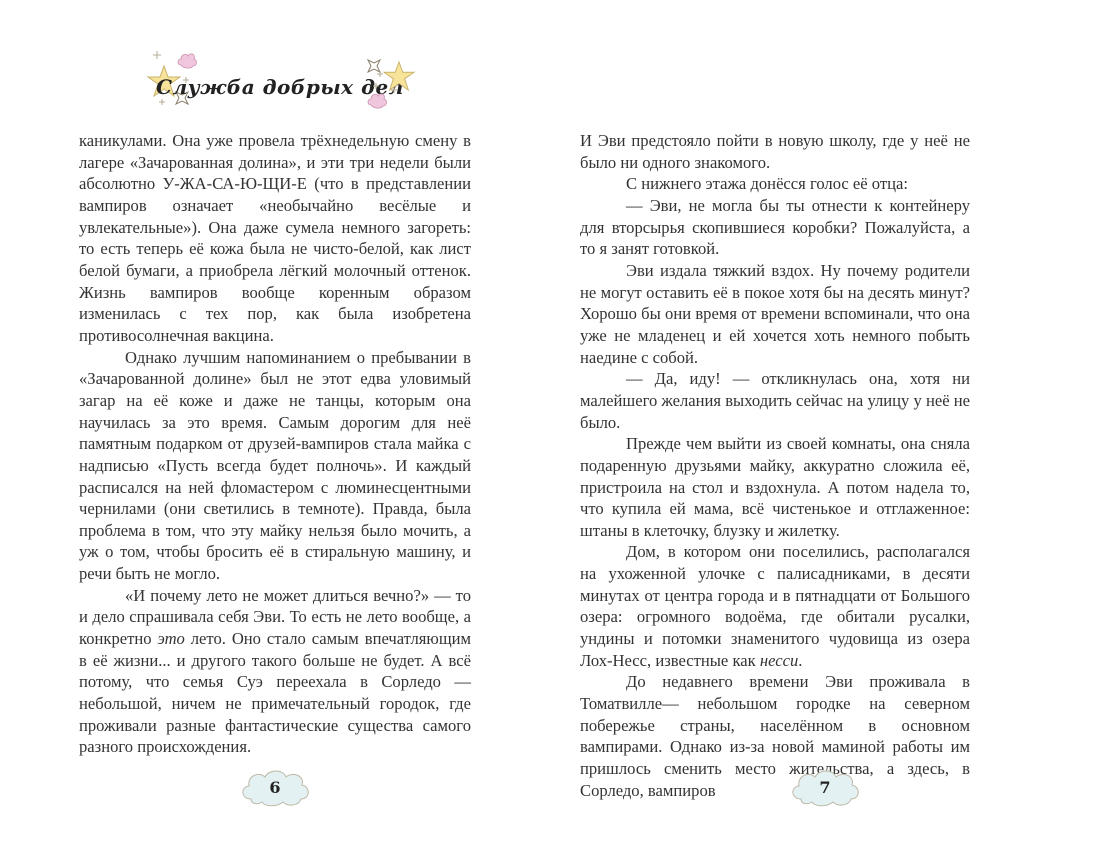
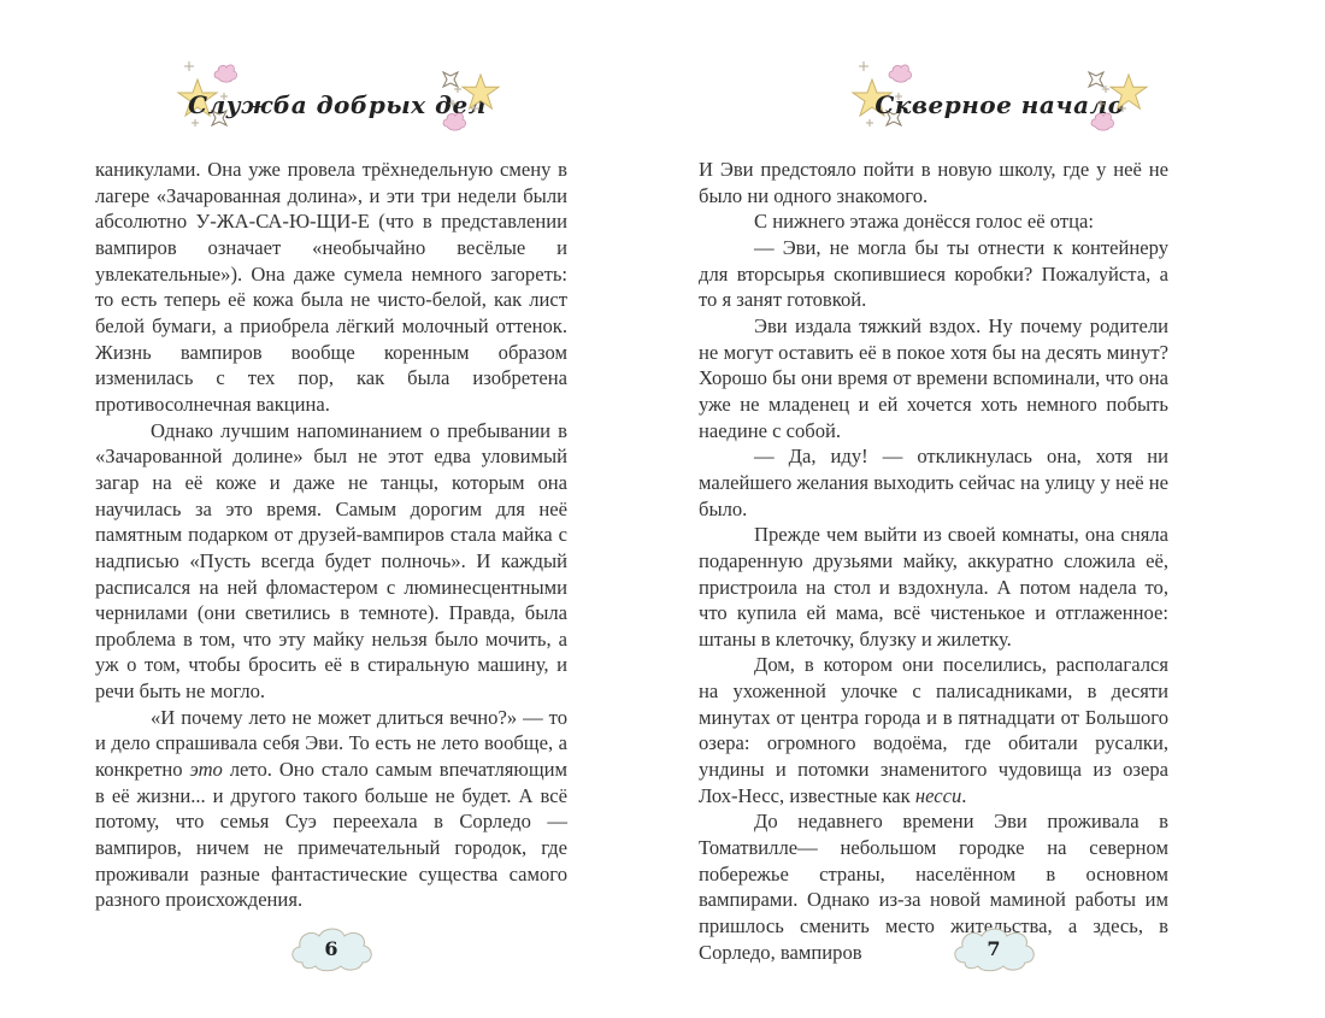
  Служба добрых дел
  каникулами. Она уже провела трёхнедельную смену в лагере «Зачарованная долина», и эти три недели были абсолютно У-ЖА-СА-Ю-ЩИ-Е (что в представлении вампиров означает «необычайно весёлые и увлекательные»). Она даже сумела немного загореть: то есть теперь её кожа была не чисто-белой, как лист белой бумаги, а приобрела лёгкий молочный оттенок. Жизнь вампиров вообще коренным образом изменилась с тех пор, как была изобретена противосолнечная вакцина.
  Однако лучшим напоминанием о пребывании в «Зачарованной долине» был не этот едва уловимый загар на её коже и даже не танцы, которым она научилась за это время. Самым дорогим для неё памятным подарком от друзей-вампиров стала майка с надписью «Пусть всегда будет полночь». И каждый расписался на ней фломастером с люминесцентными чернилами (они светились в темноте). Правда, была проблема в том, что эту майку нельзя было мочить, а уж о том, чтобы бросить её в стиральную машину, и речи быть не могло.
- «И почему лето не может длиться вечно?» — то и дело спрашивала себя Эви. То есть не лето вообще, а конкретно это лето. Оно стало самым впечатляющим в её жизни... и другого такого больше не будет. А всё потому, что семья Суэ переехала в Сорледо — небольшой, ничем не примечательный городок, где проживали разные фантастические существа самого разного происхождения.
+ «И почему лето не может длиться вечно?» — то и дело спрашивала себя Эви. То есть не лето вообще, а конкретно это лето. Оно стало самым впечатляющим в её жизни... и другого такого больше не будет. А всё потому, что семья Суэ переехала в Сорледо — вампиров, ничем не примечательный городок, где проживали разные фантастические существа самого разного происхождения.
  6
+ Скверное начало
  И Эви предстояло пойти в новую школу, где у неё не было ни одного знакомого.
  С нижнего этажа донёсся голос её отца:
  — Эви, не могла бы ты отнести к контейнеру для вторсырья скопившиеся коробки? Пожалуйста, а то я занят готовкой.
  Эви издала тяжкий вздох. Ну почему родители не могут оставить её в покое хотя бы на десять минут? Хорошо бы они время от времени вспоминали, что она уже не младенец и ей хочется хоть немного побыть наедине с собой.
  — Да, иду! — откликнулась она, хотя ни малейшего желания выходить сейчас на улицу у неё не было.
  Прежде чем выйти из своей комнаты, она сняла подаренную друзьями майку, аккуратно сложила её, пристроила на стол и вздохнула. А потом надела то, что купила ей мама, всё чистенькое и отглаженное: штаны в клеточку, блузку и жилетку.
  Дом, в котором они поселились, располагался на ухоженной улочке с палисадниками, в десяти минутах от центра города и в пятнадцати от Большого озера: огромного водоёма, где обитали русалки, ундины и потомки знаменитого чудовища из озера Лох-Несс, известные как несси.
  До недавнего времени Эви проживала в Томатвилле— небольшом городке на северном побережье страны, населённом в основном вампирами. Однако из-за новой маминой работы им пришлось сменить место жительства, а здесь, в Сорледо, вампиров
  7
